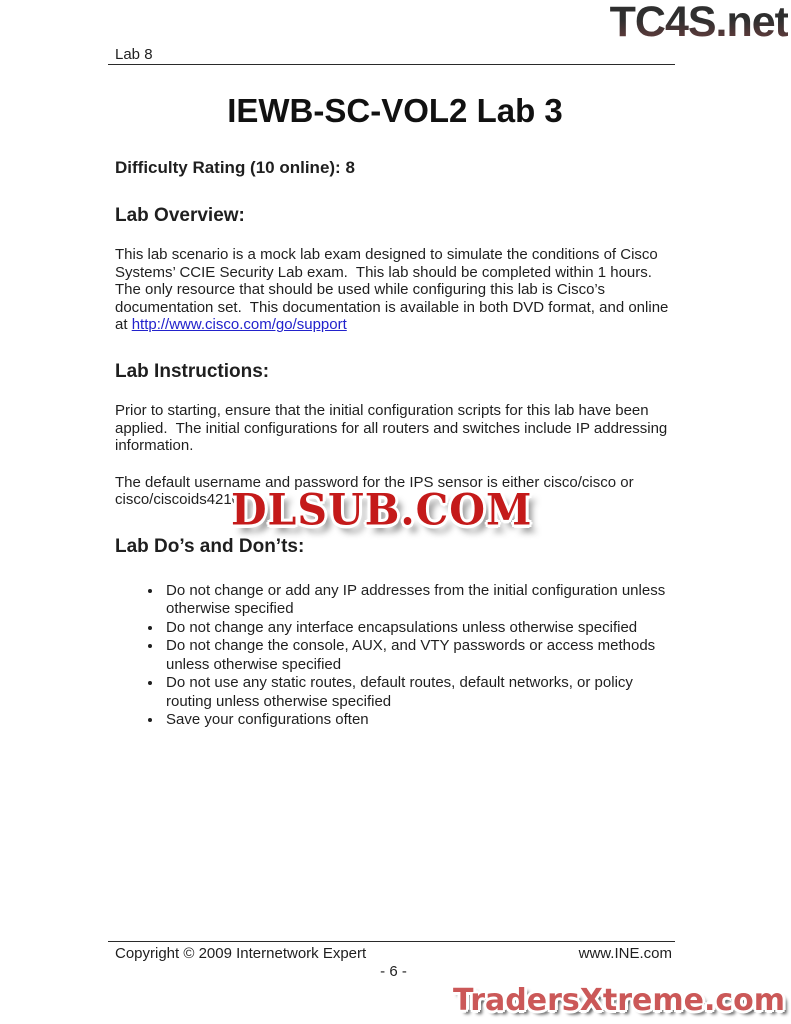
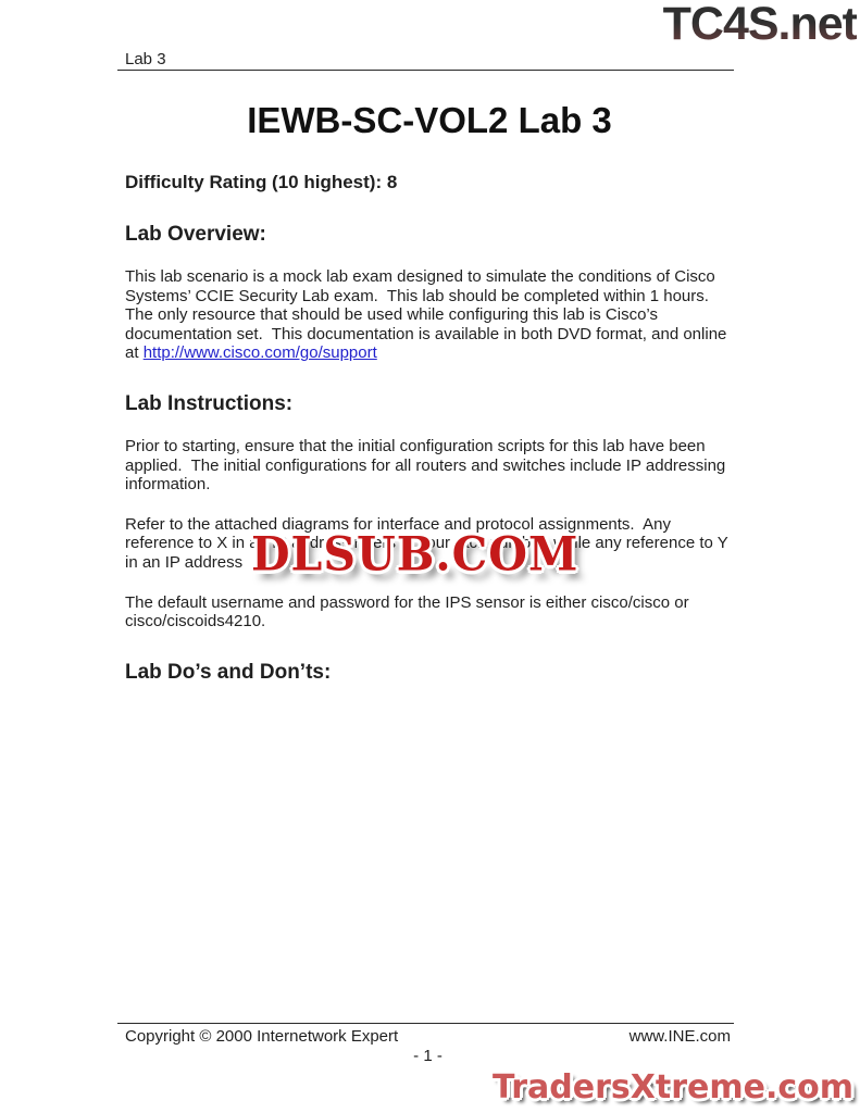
  TC4S.net
- Lab 8
+ Lab 3
  IEWB-SC-VOL2 Lab 3
- Difficulty Rating (10 online): 8
+ Difficulty Rating (10 highest): 8
  Lab Overview:
  This lab scenario is a mock lab exam designed to simulate the conditions of Cisco Systems’ CCIE Security Lab exam. This lab should be completed within 1 hours. The only resource that should be used while configuring this lab is Cisco’s documentation set. This documentation is available in both DVD format, and online at http://www.cisco.com/go/support
  Lab Instructions:
  Prior to starting, ensure that the initial configuration scripts for this lab have been applied. The initial configurations for all routers and switches include IP addressing information.
+ Refer to the attached diagrams for interface and protocol assignments. Any reference to X in an IP address refers to your rack number, while any reference to Y in an IP address
  The default username and password for the IPS sensor is either cisco/cisco or cisco/ciscoids4210.
  Lab Do’s and Don’ts:
- Do not change or add any IP addresses from the initial configuration unless otherwise specified
- Do not change any interface encapsulations unless otherwise specified
- Do not change the console, AUX, and VTY passwords or access methods unless otherwise specified
- Do not use any static routes, default routes, default networks, or policy routing unless otherwise specified
- Save your configurations often
  DLSUB.COM
- Copyright © 2009 Internetwork Expert
+ Copyright © 2000 Internetwork Expert
  www.INE.com
- - 6 -
+ - 1 -
  TradersXtreme.com
